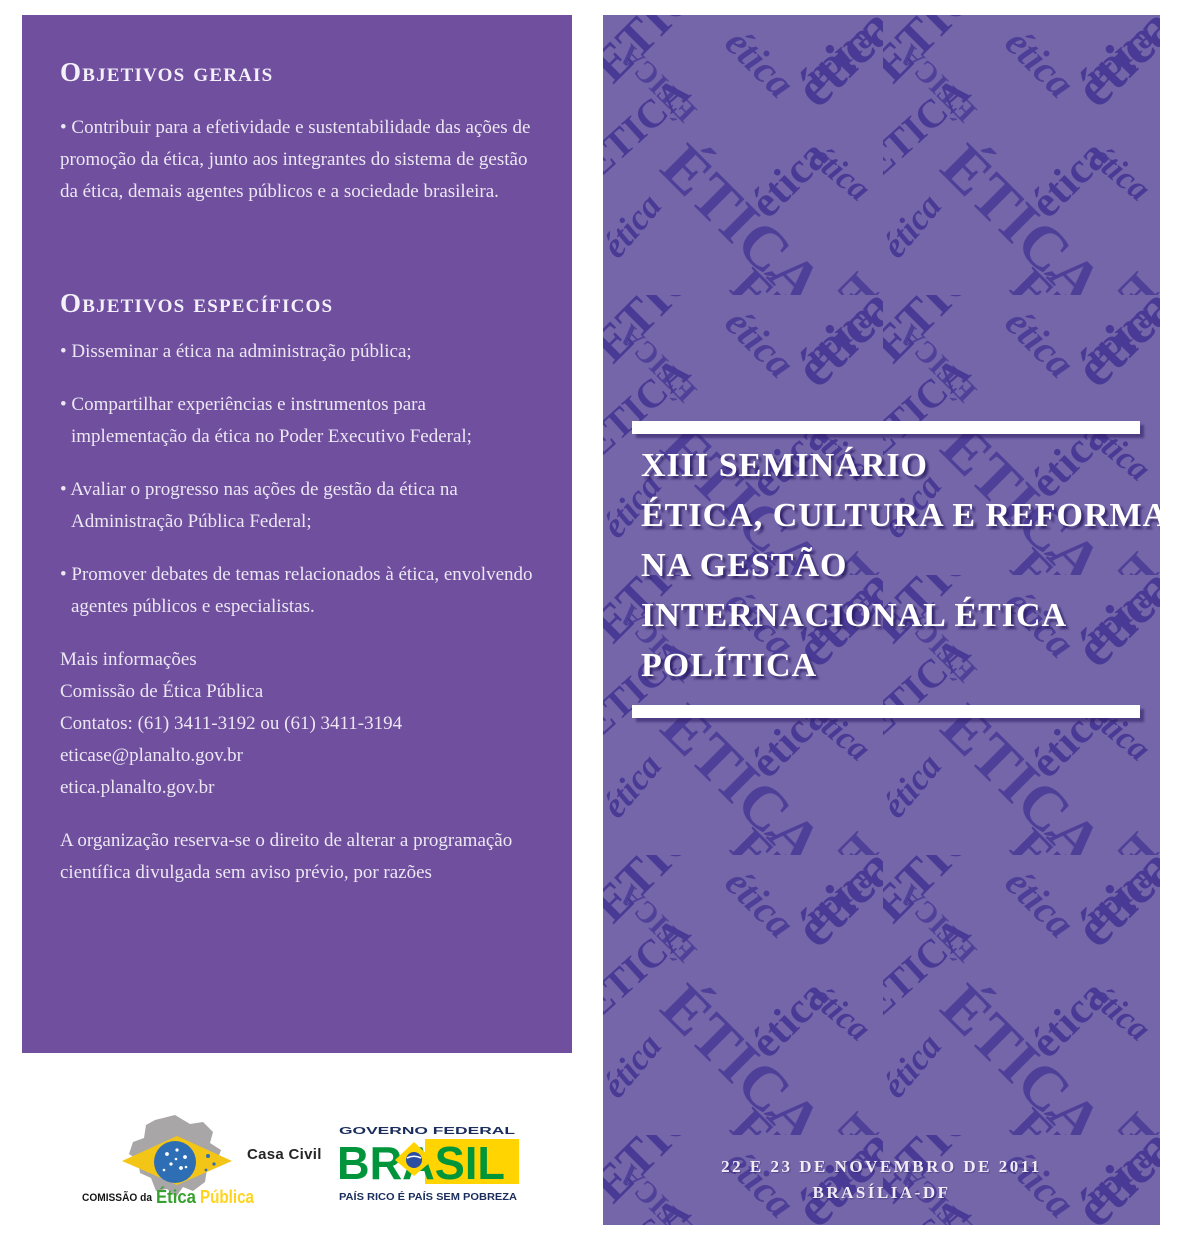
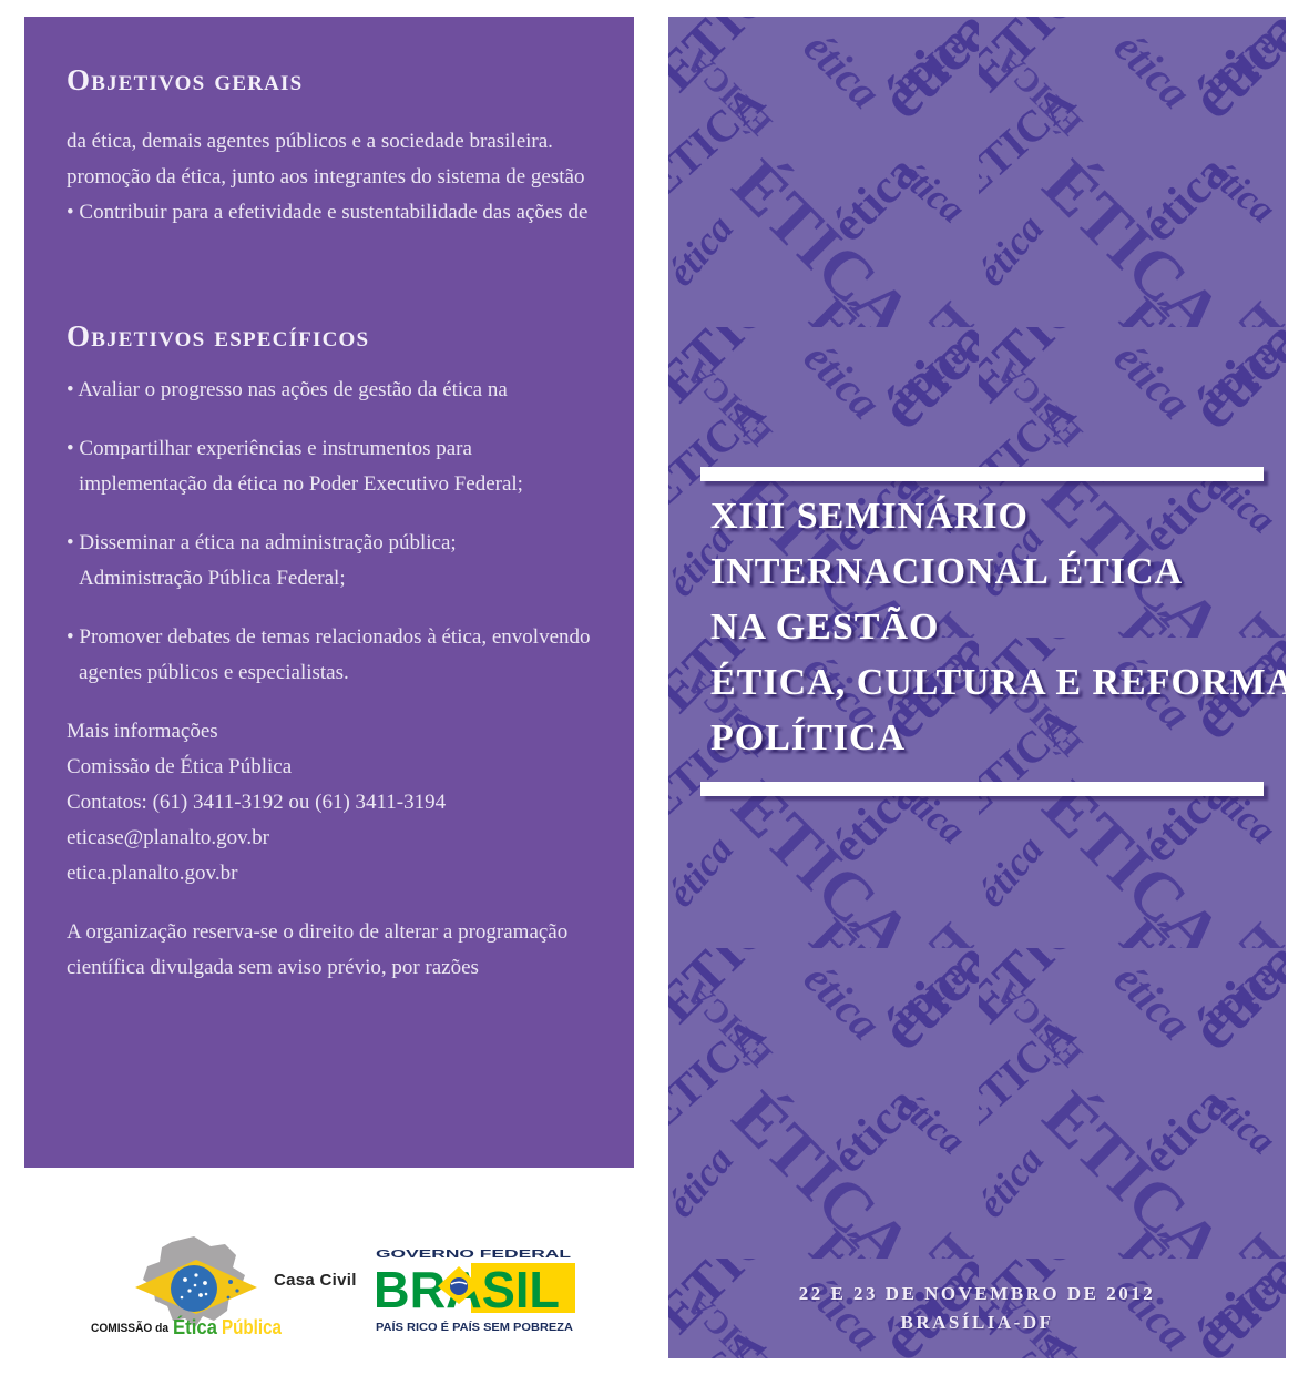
  Objetivos gerais
- • Contribuir para a efetividade e sustentabilidade das ações de
+ da ética, demais agentes públicos e a sociedade brasileira.
  promoção da ética, junto aos integrantes do sistema de gestão
- da ética, demais agentes públicos e a sociedade brasileira.
+ • Contribuir para a efetividade e sustentabilidade das ações de
  Objetivos específicos
- • Disseminar a ética na administração pública;
+ • Avaliar o progresso nas ações de gestão da ética na
  • Compartilhar experiências e instrumentos para
  implementação da ética no Poder Executivo Federal;
- • Avaliar o progresso nas ações de gestão da ética na
+ • Disseminar a ética na administração pública;
  Administração Pública Federal;
  • Promover debates de temas relacionados à ética, envolvendo
  agentes públicos e especialistas.
  Mais informações
  Comissão de Ética Pública
  Contatos: (61) 3411-3192 ou (61) 3411-3194
  eticase@planalto.gov.br
  etica.planalto.gov.br
  A organização reserva-se o direito de alterar a programação
  científica divulgada sem aviso prévio, por razões
  XIII SEMINÁRIO
- ÉTICA, CULTURA E REFORMA
+ INTERNACIONAL ÉTICA
  NA GESTÃO
- INTERNACIONAL ÉTICA
+ ÉTICA, CULTURA E REFORMA
  POLÍTICA
- 22 E 23 DE NOVEMBRO DE 2011
+ 22 E 23 DE NOVEMBRO DE 2012
  BRASÍLIA-DF
  COMISSÃO da
  Ética
  Pública
  Casa Civil
  GOVERNO FEDERAL
  BRSIL
  PAÍS RICO É PAÍS SEM POBREZA
